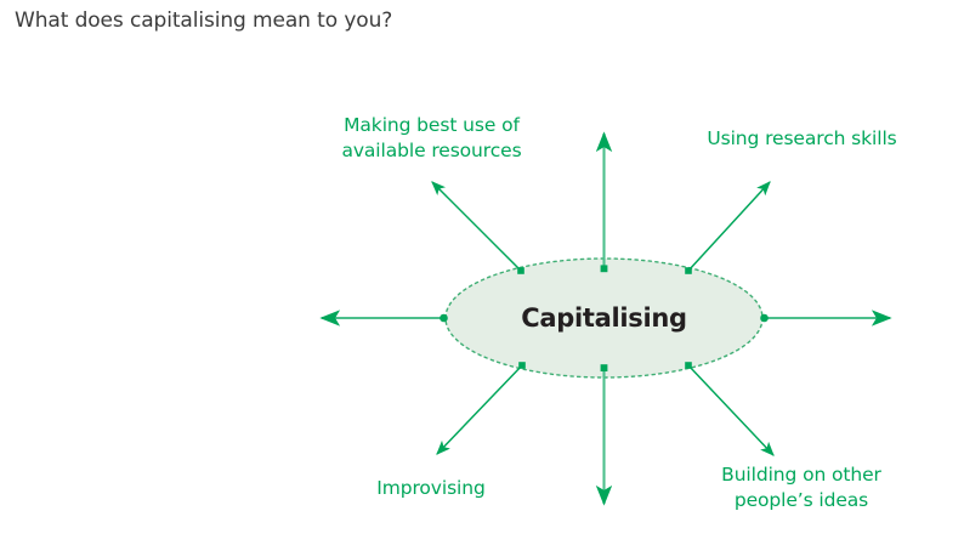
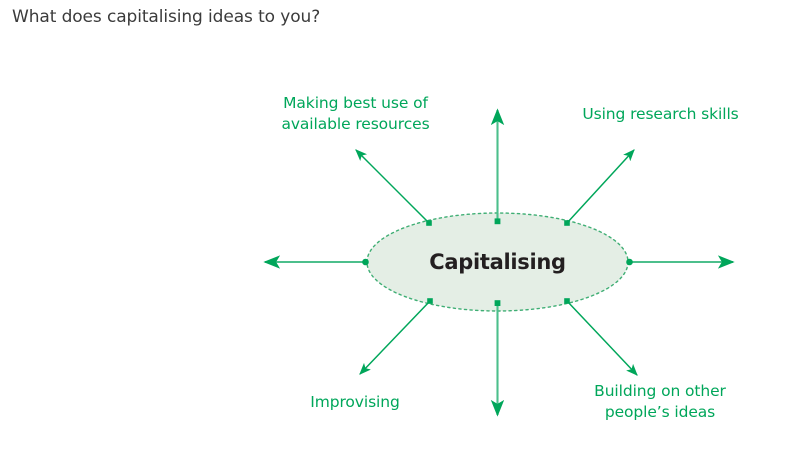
- What does capitalising mean to you?
+ What does capitalising ideas to you?
  Capitalising
  Making best use of
  available resources
  Using research skills
  Building on other
  people’s ideas
  Improvising
